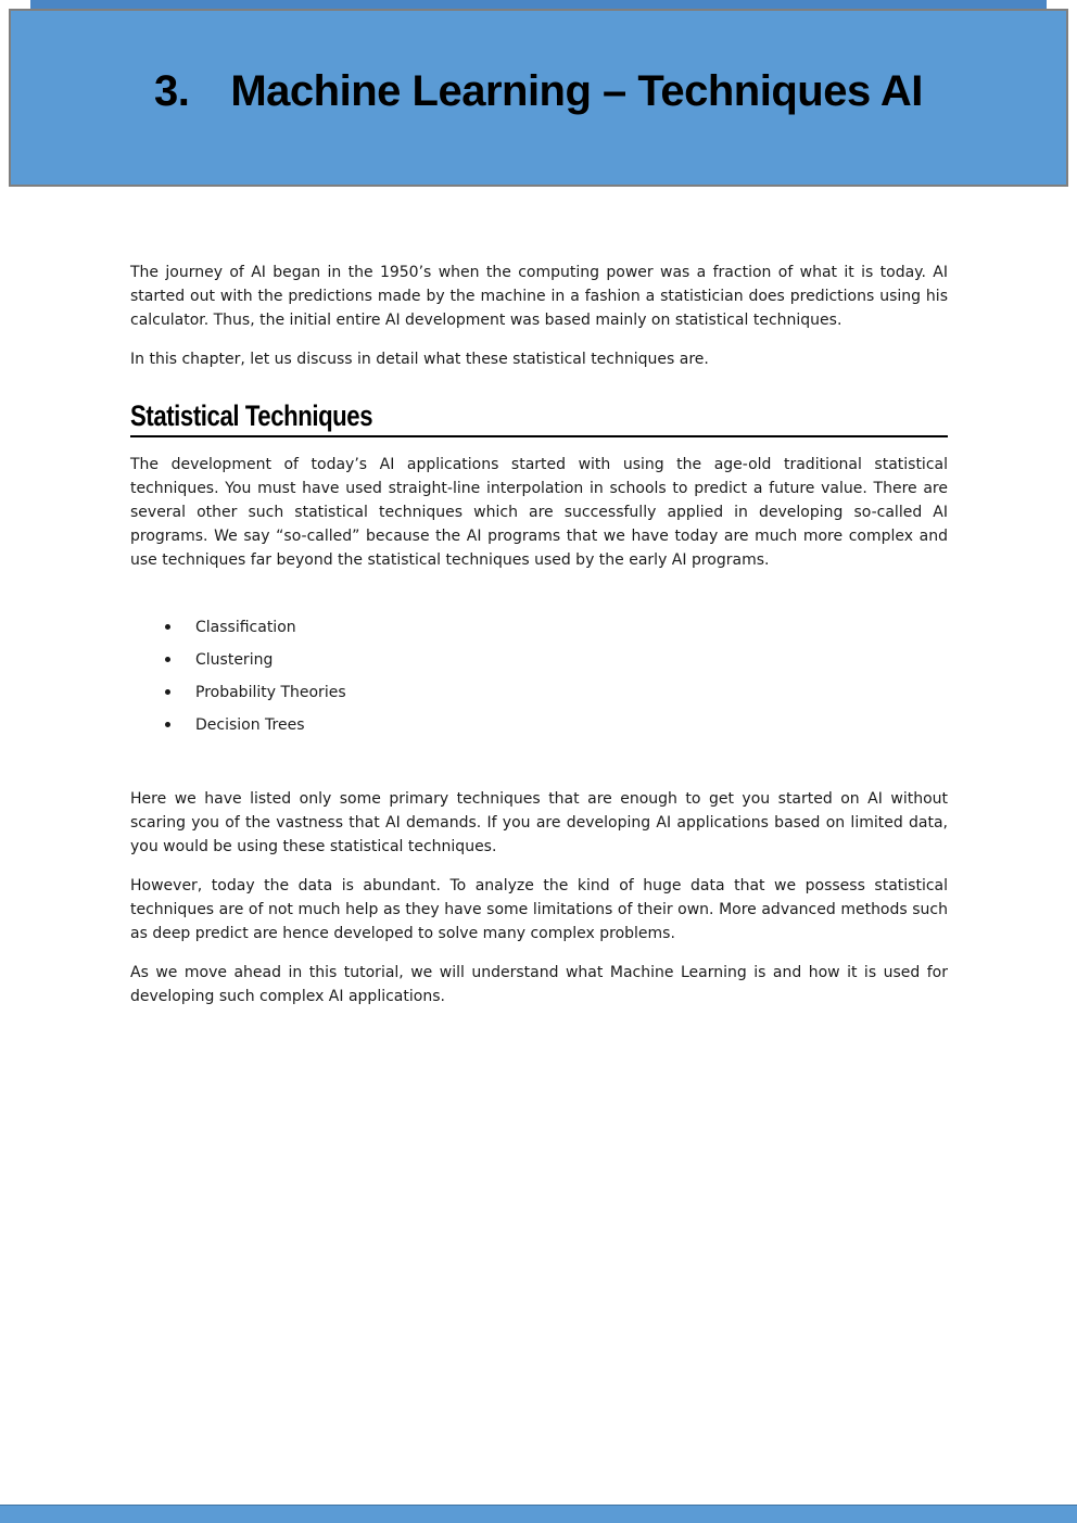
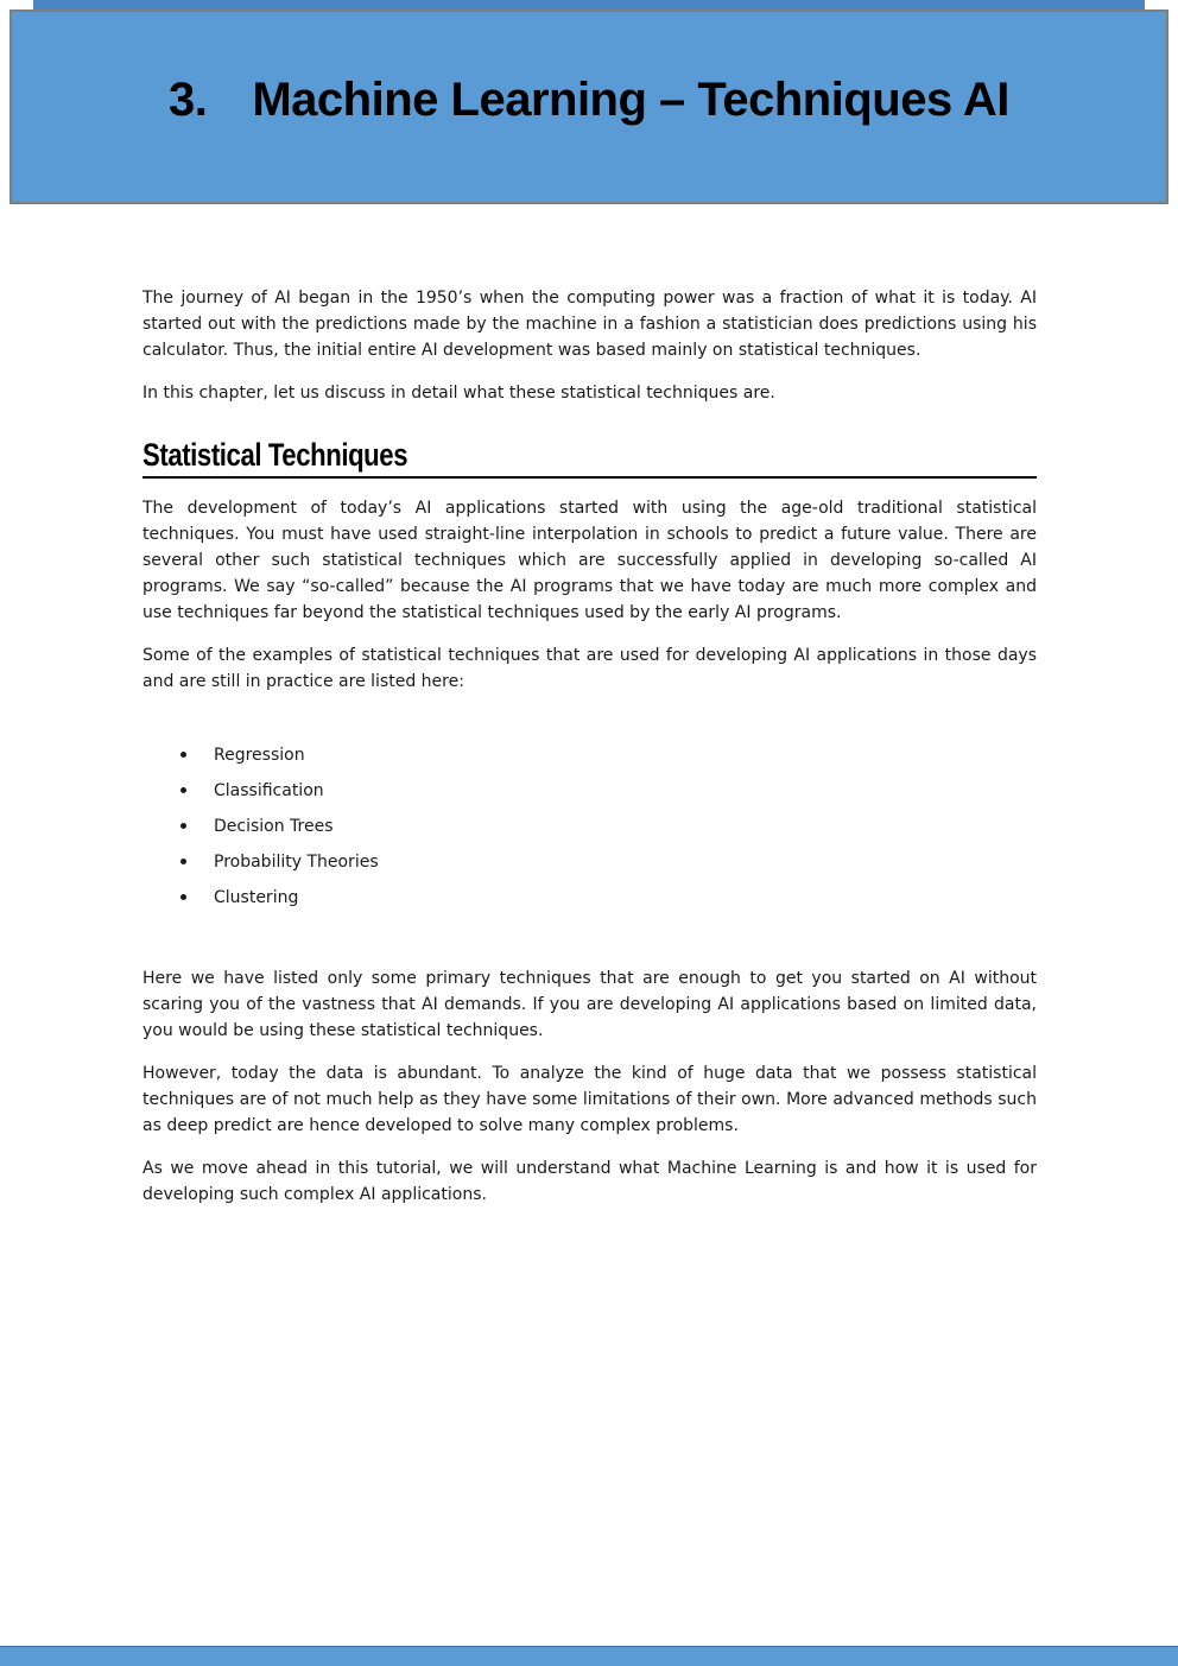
  3. Machine Learning – Techniques AI
  The journey of AI began in the 1950’s when the computing power was a fraction of what it is today. AI started out with the predictions made by the machine in a fashion a statistician does predictions using his calculator. Thus, the initial entire AI development was based mainly on statistical techniques.
  In this chapter, let us discuss in detail what these statistical techniques are.
  Statistical Techniques
  The development of today’s AI applications started with using the age-old traditional statistical techniques. You must have used straight-line interpolation in schools to predict a future value. There are several other such statistical techniques which are successfully applied in developing so-called AI programs. We say “so-called” because the AI programs that we have today are much more complex and use techniques far beyond the statistical techniques used by the early AI programs.
+ Some of the examples of statistical techniques that are used for developing AI applications in those days and are still in practice are listed here:
+ Regression
  Classification
- Clustering
+ Decision Trees
  Probability Theories
- Decision Trees
+ Clustering
  Here we have listed only some primary techniques that are enough to get you started on AI without scaring you of the vastness that AI demands. If you are developing AI applications based on limited data, you would be using these statistical techniques.
  However, today the data is abundant. To analyze the kind of huge data that we possess statistical techniques are of not much help as they have some limitations of their own. More advanced methods such as deep predict are hence developed to solve many complex problems.
  As we move ahead in this tutorial, we will understand what Machine Learning is and how it is used for developing such complex AI applications.
